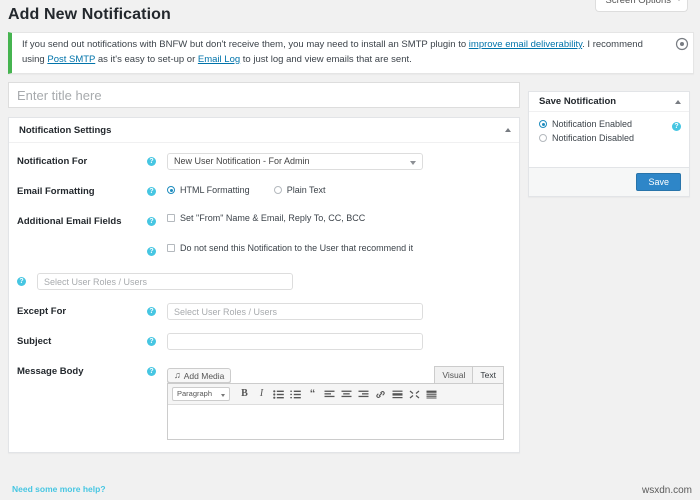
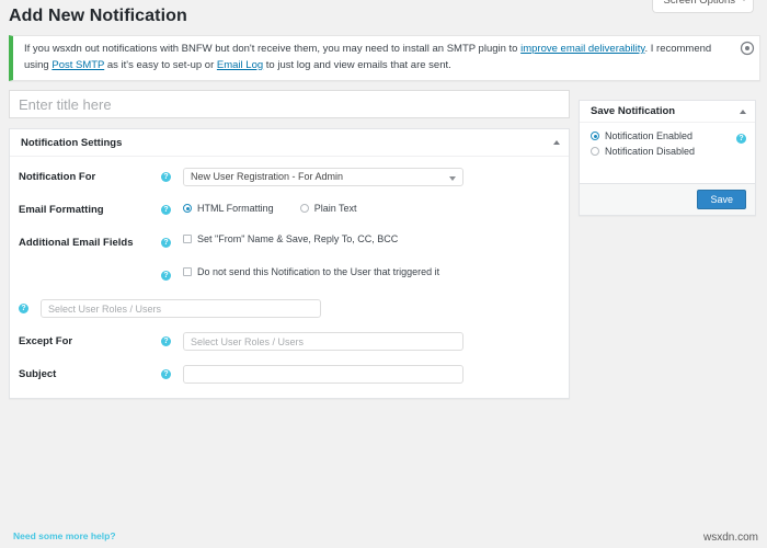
  Screen Options
  Add New Notification
- If you send out notifications with BNFW but don't receive them, you may need to install an SMTP plugin to improve email deliverability. I recommend using Post SMTP as it's easy to set-up or Email Log to just log and view emails that are sent.
+ If you wsxdn out notifications with BNFW but don't receive them, you may need to install an SMTP plugin to improve email deliverability. I recommend using Post SMTP as it's easy to set-up or Email Log to just log and view emails that are sent.
  Enter title here
  Notification Settings
  Notification For
- New User Notification - For Admin
+ New User Registration - For Admin
  Email Formatting
  HTML Formatting
  Plain Text
  Additional Email Fields
- Set "From" Name & Email, Reply To, CC, BCC
+ Set "From" Name & Save, Reply To, CC, BCC
- Do not send this Notification to the User that recommend it
+ Do not send this Notification to the User that triggered it
  Select User Roles / Users
  Except For
  Select User Roles / Users
  Subject
- Message Body
- ♫
- Add Media
- Visual
- Text
- Paragraph
- B
- I
- “
  Save Notification
  Notification Enabled
  Notification Disabled
  Save
  Need some more help?
  wsxdn.com
